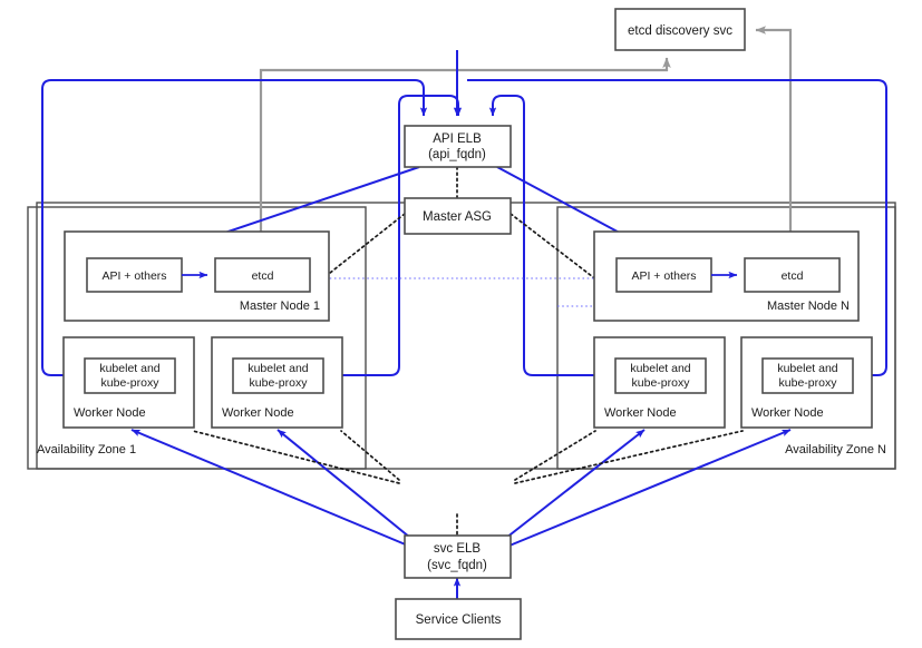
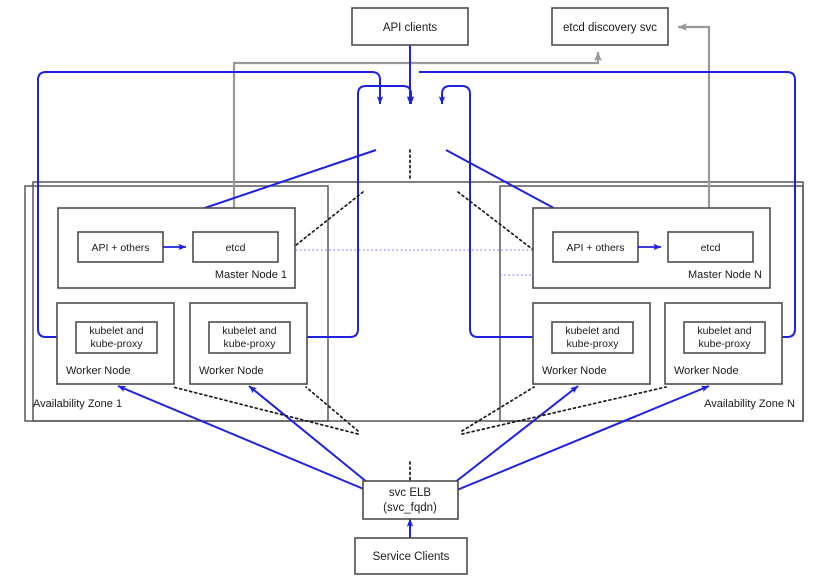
+ API clients
  etcd discovery svc
- API ELB
- (api_fqdn)
- Master ASG
  Availability Zone 1
  API + others
  etcd
  Master Node 1
  kubelet and
  kube-proxy
  Worker Node
  kubelet and
  kube-proxy
  Worker Node
  Availability Zone N
  API + others
  etcd
  Master Node N
  kubelet and
  kube-proxy
  Worker Node
  kubelet and
  kube-proxy
  Worker Node
  svc ELB
  (svc_fqdn)
  Service Clients
